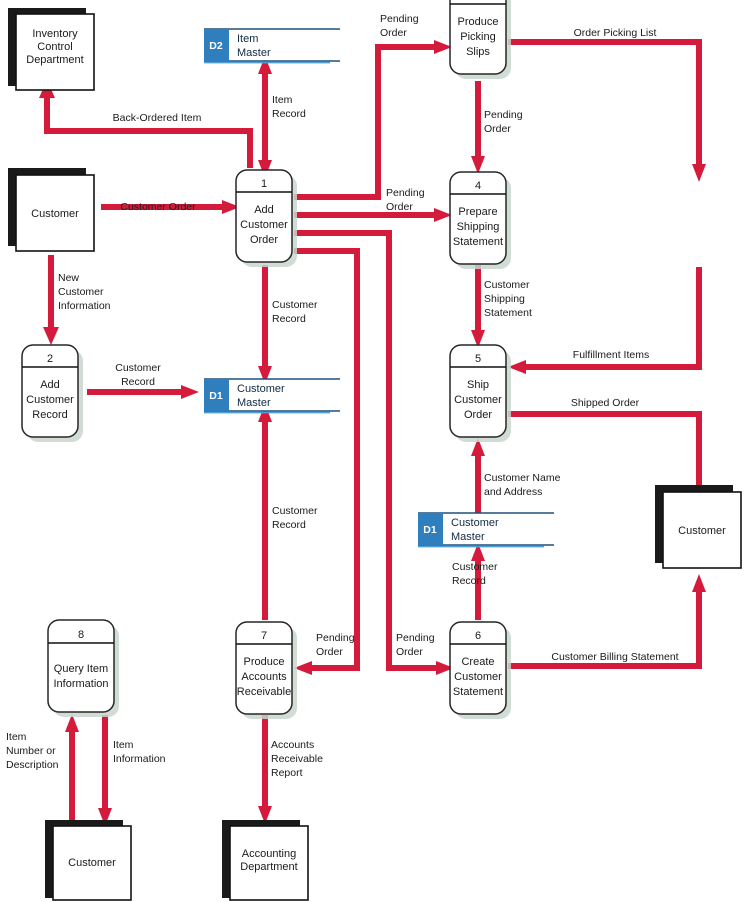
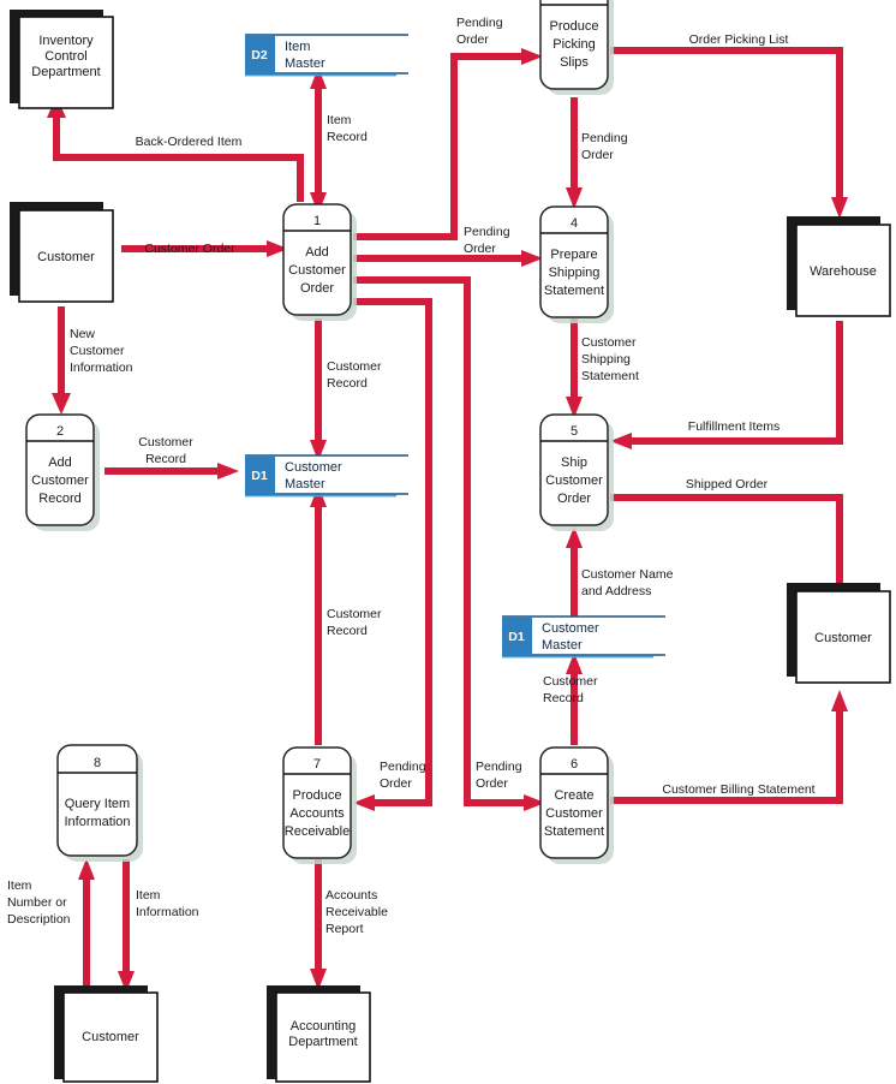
  Inventory
  Control
  Department
  Customer
+ Warehouse
  Customer
  Customer
  Accounting
  Department
  1
  Add
  Customer
  Order
  2
  Add
  Customer
  Record
  Produce
  Picking
  Slips
  4
  Prepare
  Shipping
  Statement
  5
  Ship
  Customer
  Order
  6
  Create
  Customer
  Statement
  7
  Produce
  Accounts
  Receivable
  8
  Query Item
  Information
  D2
  Item
  Master
  D1
  Customer
  Master
  D1
  Customer
  Master
  Back-Ordered Item
  Item
  Record
  Customer Order
  New
  Customer
  Information
  Customer
  Record
  Customer
  Record
  Customer
  Record
  Customer
  Record
  Pending
  Order
  Pending
  Order
  Pending
  Order
  Pending
  Order
  Pending
  Order
  Order Picking List
  Customer
  Shipping
  Statement
  Fulfillment Items
  Shipped Order
  Customer Name
  and Address
  Customer Billing Statement
  Accounts
  Receivable
  Report
  Item
  Number or
  Description
  Item
  Information
